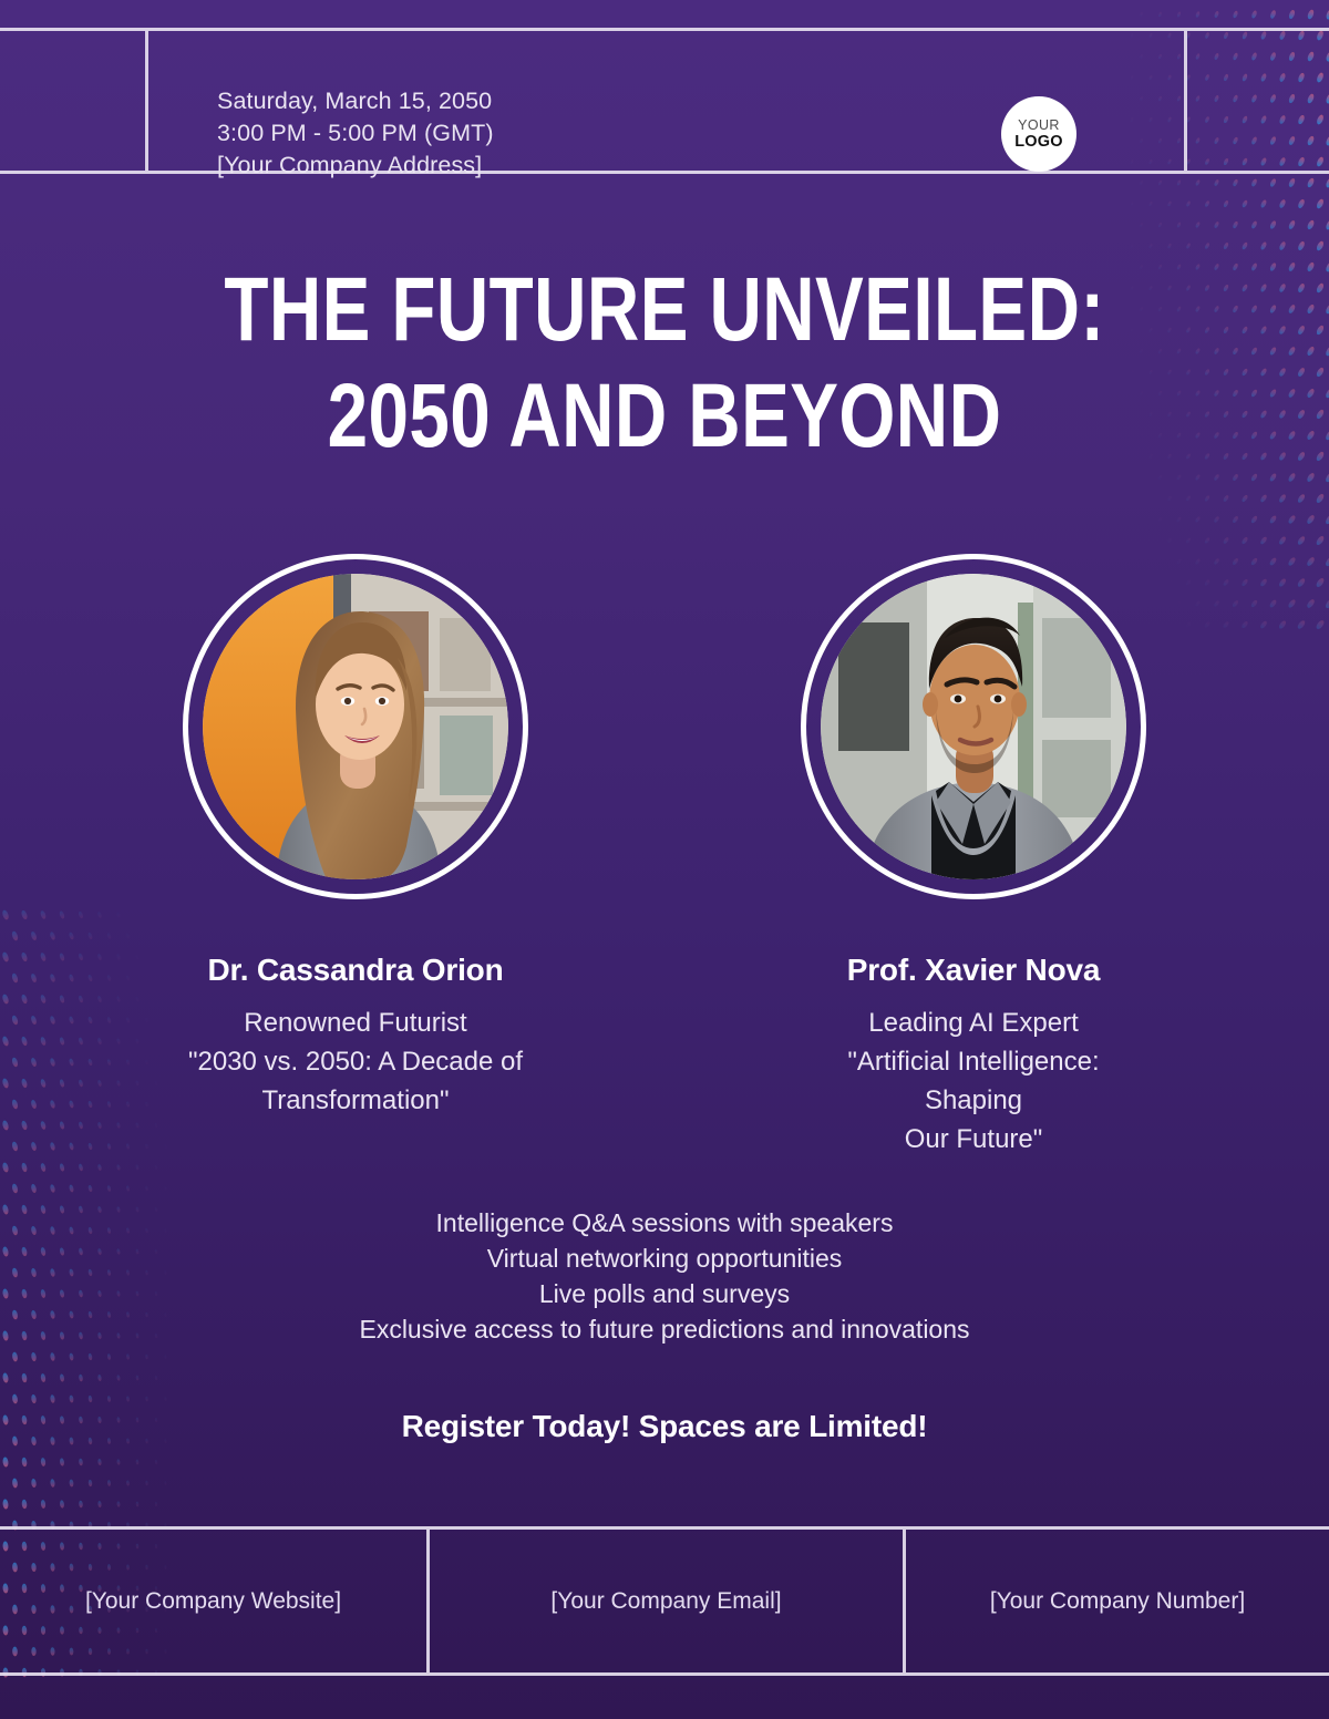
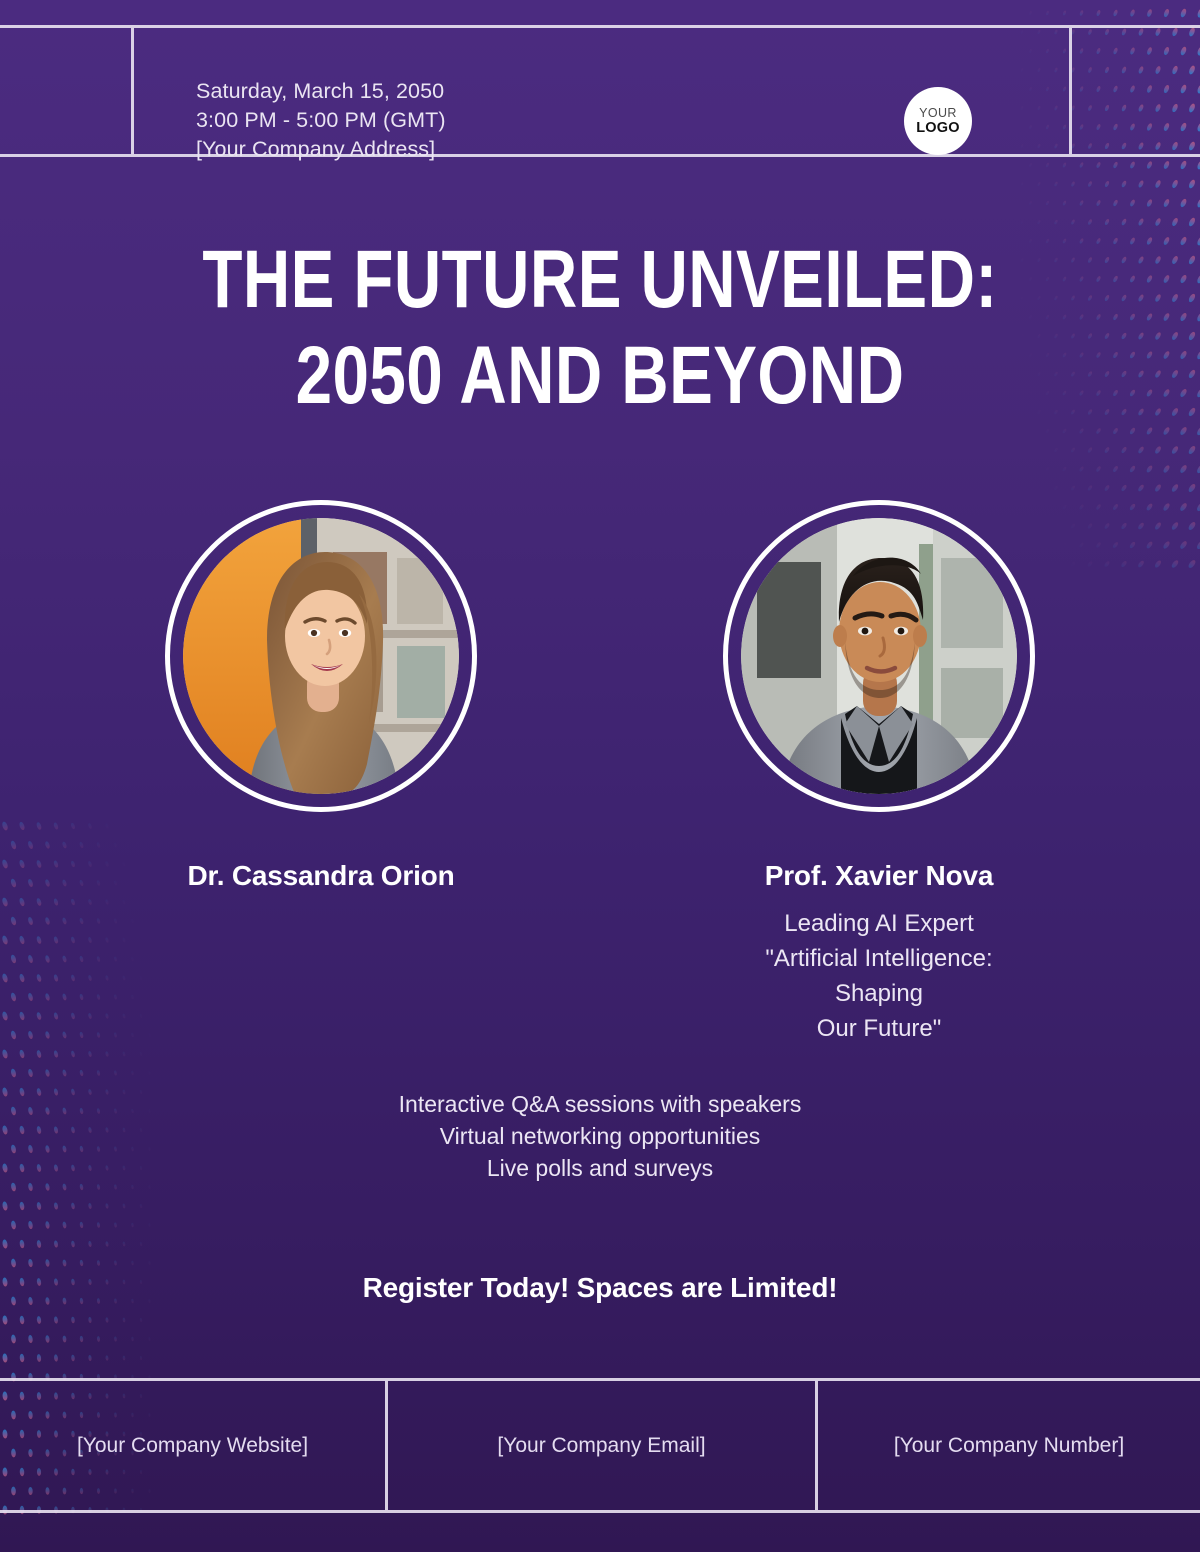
  Saturday, March 15, 2050
  3:00 PM - 5:00 PM (GMT)
  [Your Company Address]
  YOUR
  LOGO
  THE FUTURE UNVEILED:
  2050 AND BEYOND
  Dr. Cassandra Orion
- Renowned Futurist
- "2030 vs. 2050: A Decade of
- Transformation"
  Prof. Xavier Nova
  Leading AI Expert
  "Artificial Intelligence: Shaping
  Our Future"
- Intelligence Q&A sessions with speakers
+ Interactive Q&A sessions with speakers
  Virtual networking opportunities
  Live polls and surveys
- Exclusive access to future predictions and innovations
  Register Today! Spaces are Limited!
  [Your Company Website]
  [Your Company Email]
  [Your Company Number]
